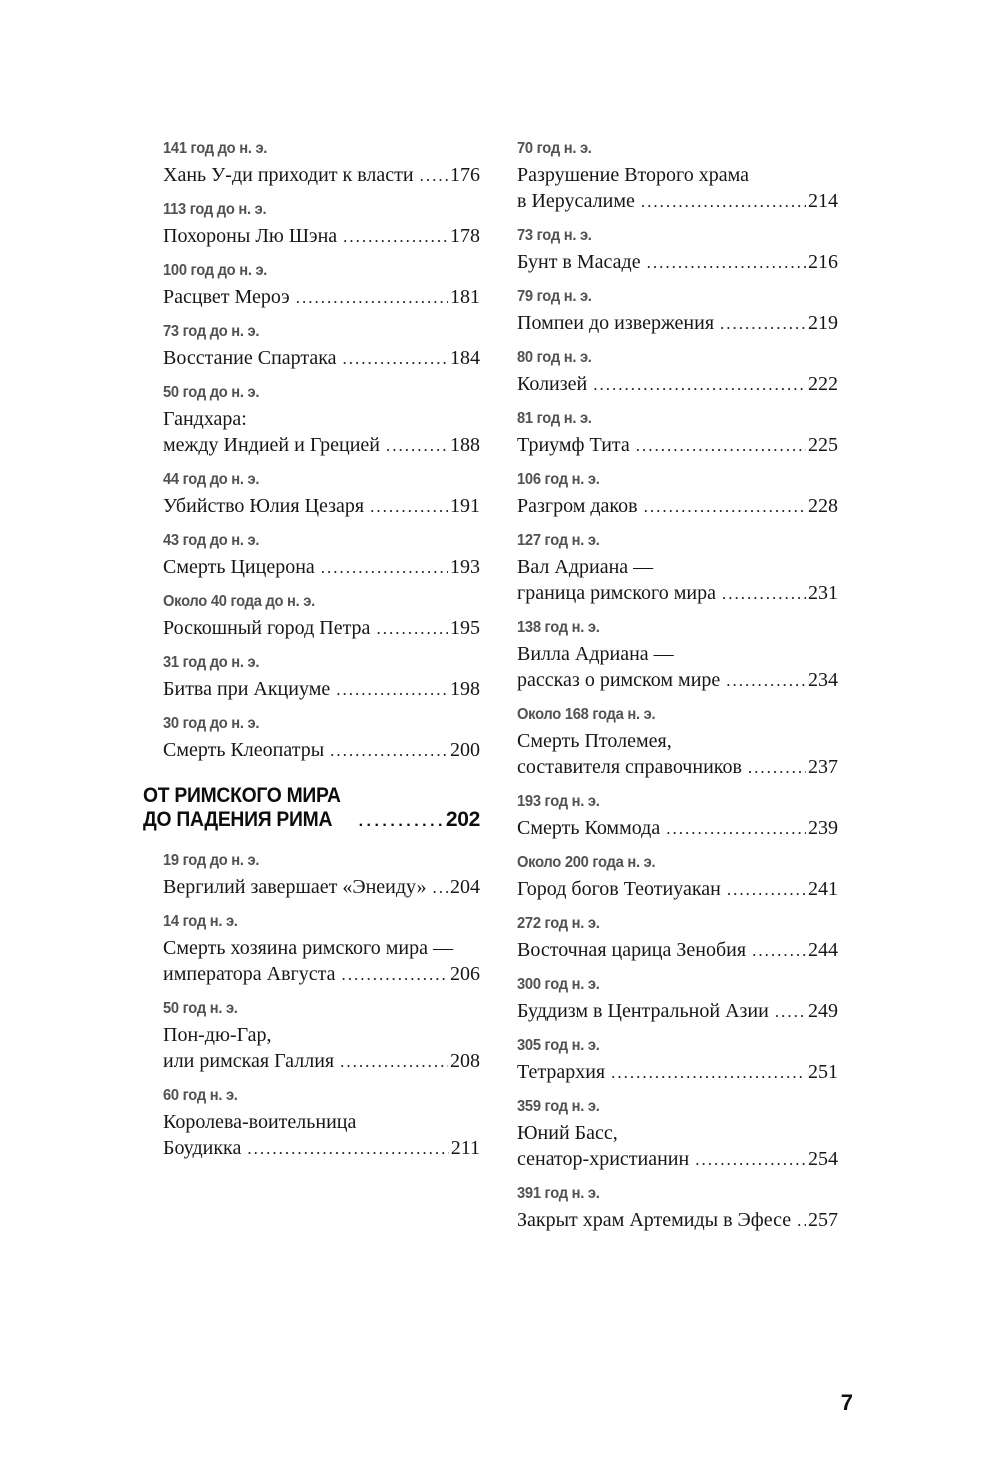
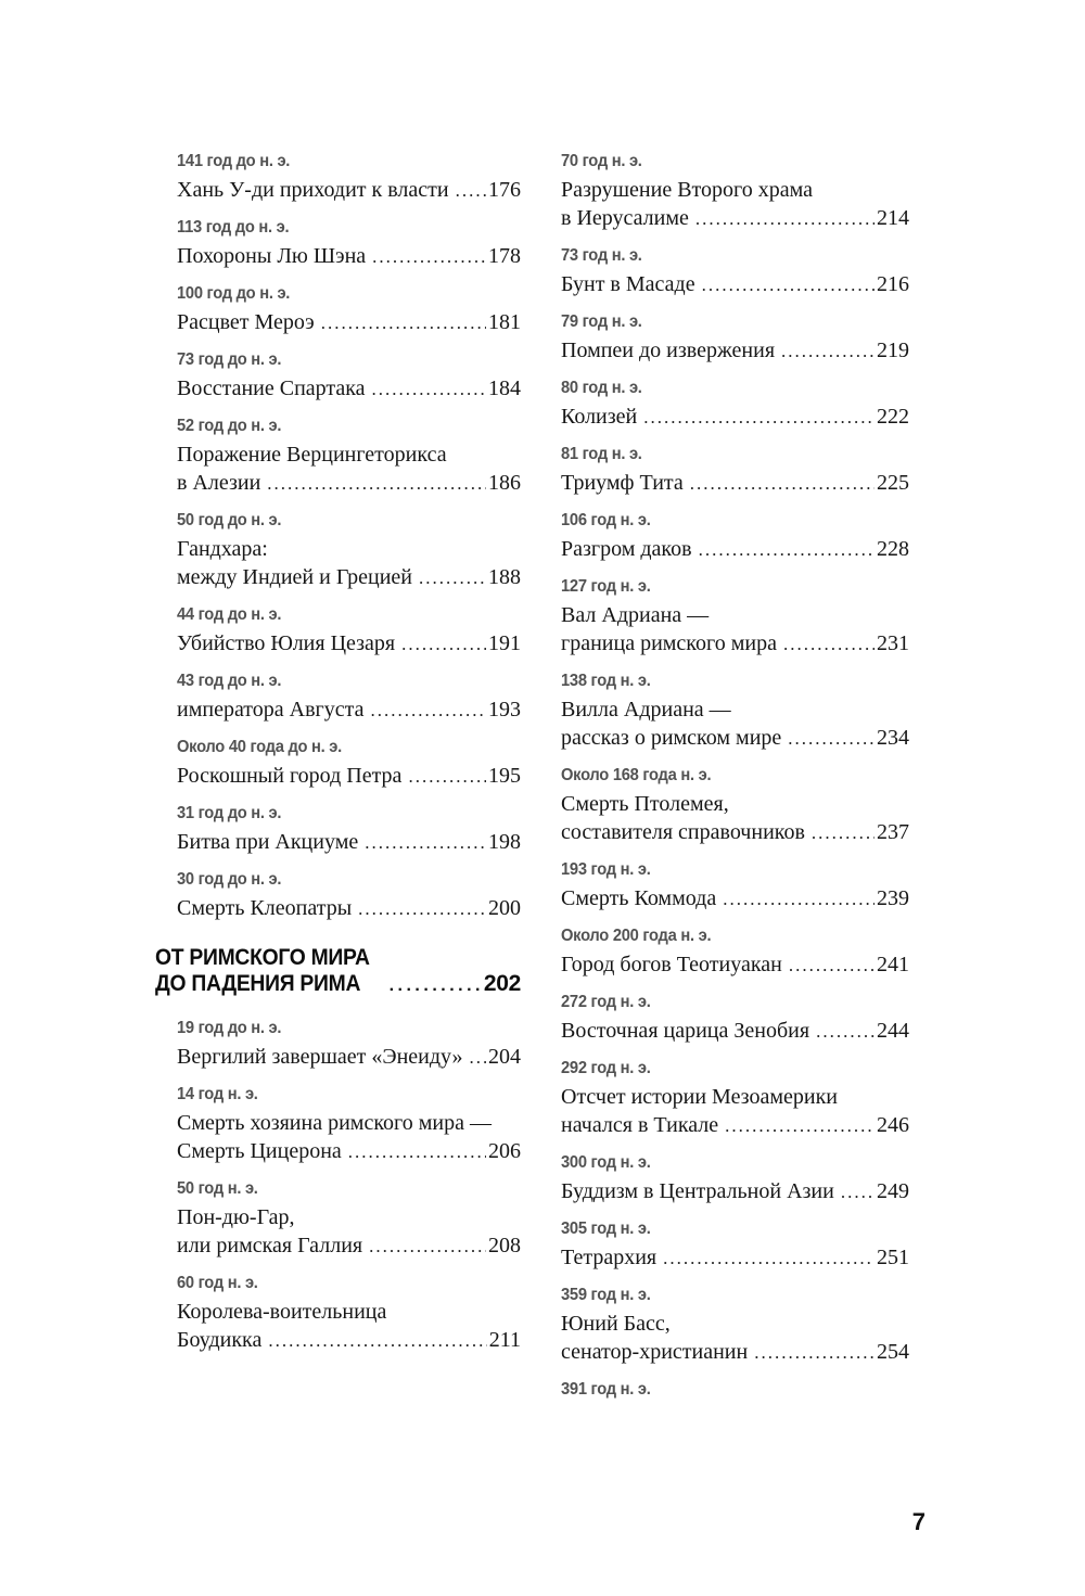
  141 год до н. э.
  Хань У-ди приходит к власти
  176
  113 год до н. э.
  Похороны Лю Шэна
  178
  100 год до н. э.
  Расцвет Мероэ
  181
  73 год до н. э.
  Восстание Спартака
  184
+ 52 год до н. э.
+ Поражение Верцингеторикса
+ в Алезии
+ 186
  50 год до н. э.
  Гандхара:
  между Индией и Грецией
  188
  44 год до н. э.
  Убийство Юлия Цезаря
  191
  43 год до н. э.
- Смерть Цицерона
+ императора Августа
  193
  Около 40 года до н. э.
  Роскошный город Петра
  195
  31 год до н. э.
  Битва при Акциуме
  198
  30 год до н. э.
  Смерть Клеопатры
  200
  ОТ РИМСКОГО МИРА
  ДО ПАДЕНИЯ РИМА
  202
  19 год до н. э.
  Вергилий завершает «Энеиду»
  204
  14 год н. э.
  Смерть хозяина римского мира —
- императора Августа
+ Смерть Цицерона
  206
  50 год н. э.
  Пон-дю-Гар,
  или римская Галлия
  208
  60 год н. э.
  Королева-воительница
  Боудикка
  211
  70 год н. э.
  Разрушение Второго храма
  в Иерусалиме
  214
  73 год н. э.
  Бунт в Масаде
  216
  79 год н. э.
  Помпеи до извержения
  219
  80 год н. э.
  Колизей
  222
  81 год н. э.
  Триумф Тита
  225
  106 год н. э.
  Разгром даков
  228
  127 год н. э.
  Вал Адриана —
  граница римского мира
  231
  138 год н. э.
  Вилла Адриана —
  рассказ о римском мире
  234
  Около 168 года н. э.
  Смерть Птолемея,
  составителя справочников
  237
  193 год н. э.
  Смерть Коммода
  239
  Около 200 года н. э.
  Город богов Теотиуакан
  241
  272 год н. э.
  Восточная царица Зенобия
  244
+ 292 год н. э.
+ Отсчет истории Мезоамерики
+ начался в Тикале
+ 246
  300 год н. э.
  Буддизм в Центральной Азии
  249
  305 год н. э.
  Тетрархия
  251
  359 год н. э.
  Юний Басс,
  сенатор-христианин
  254
  391 год н. э.
- Закрыт храм Артемиды в Эфесе
- 257
  7
